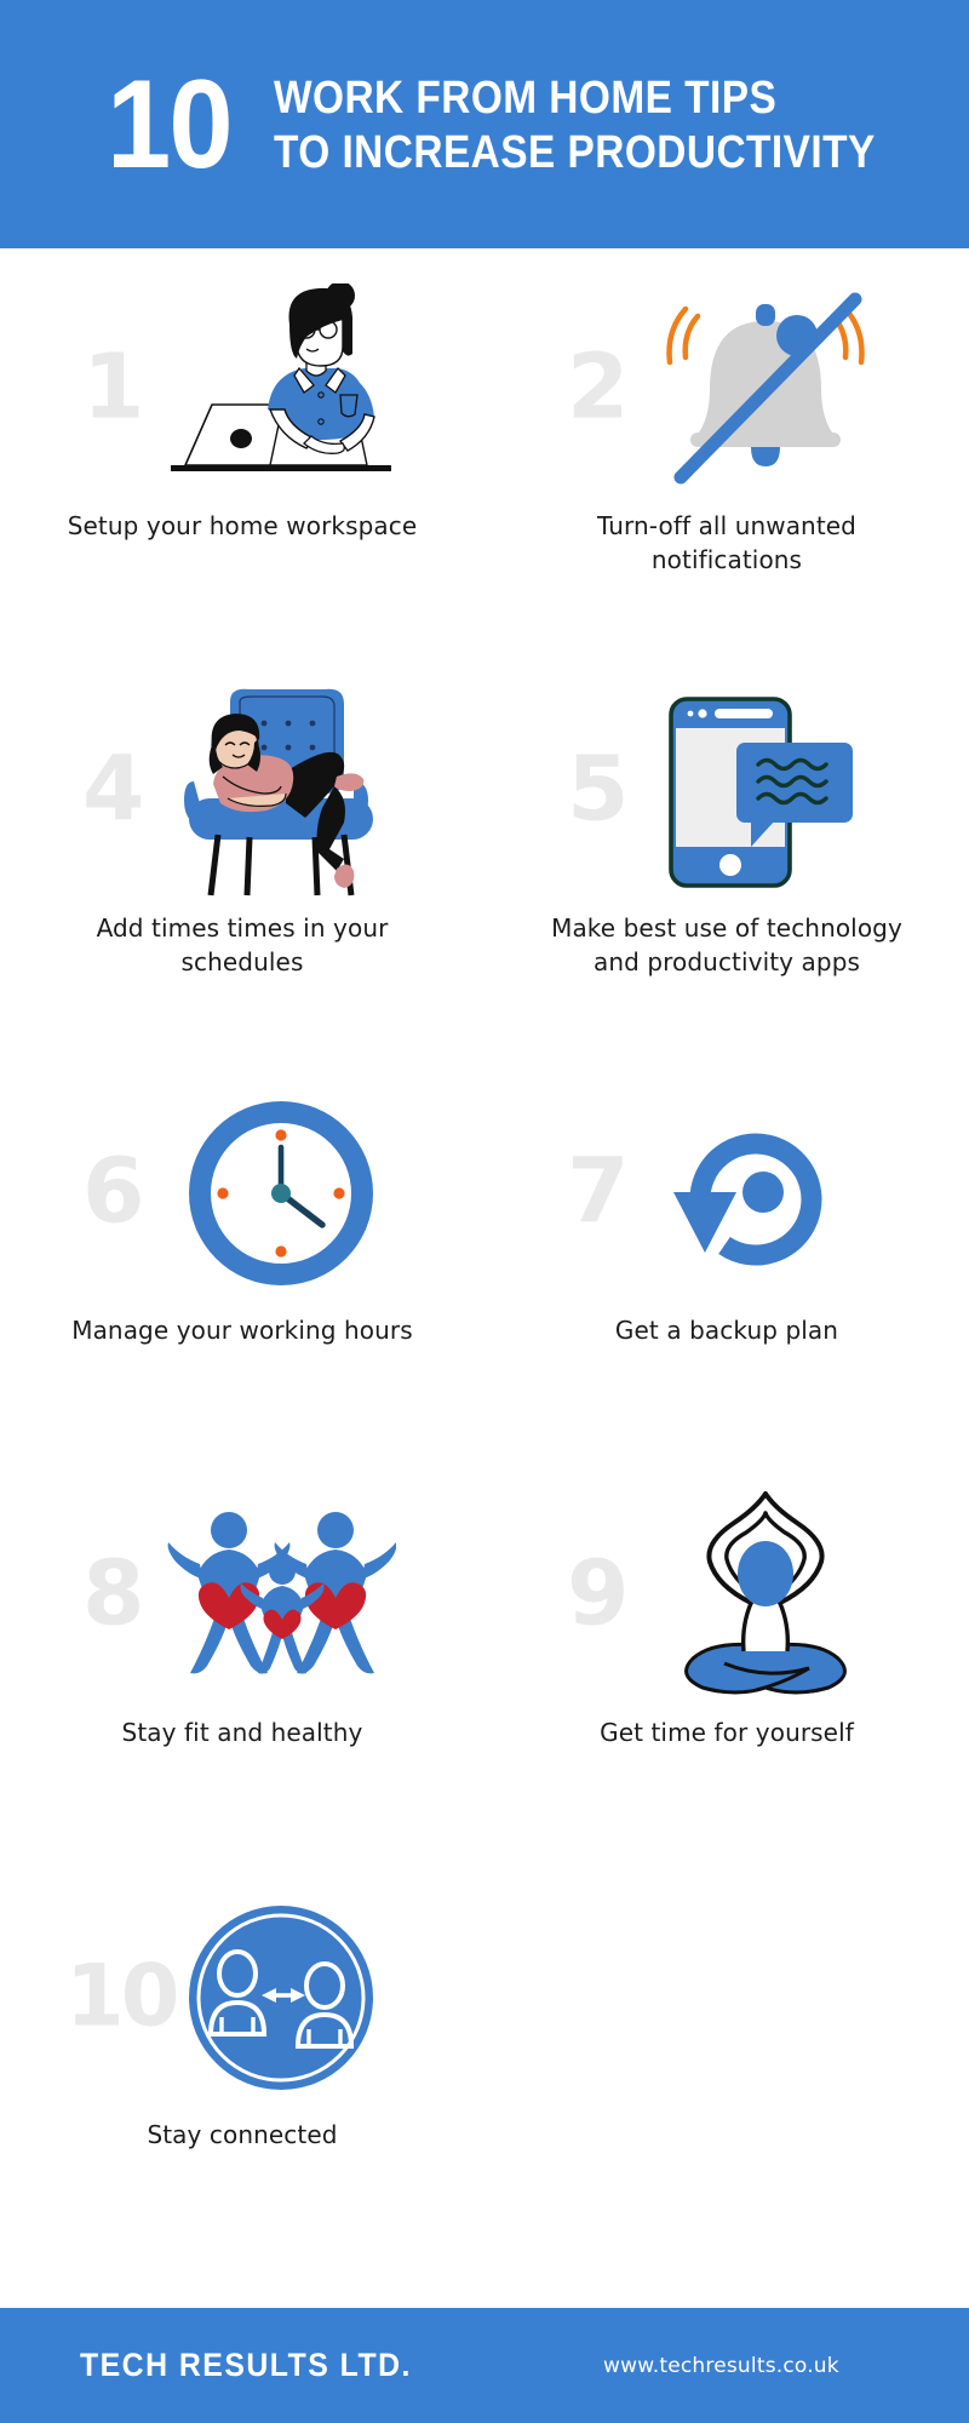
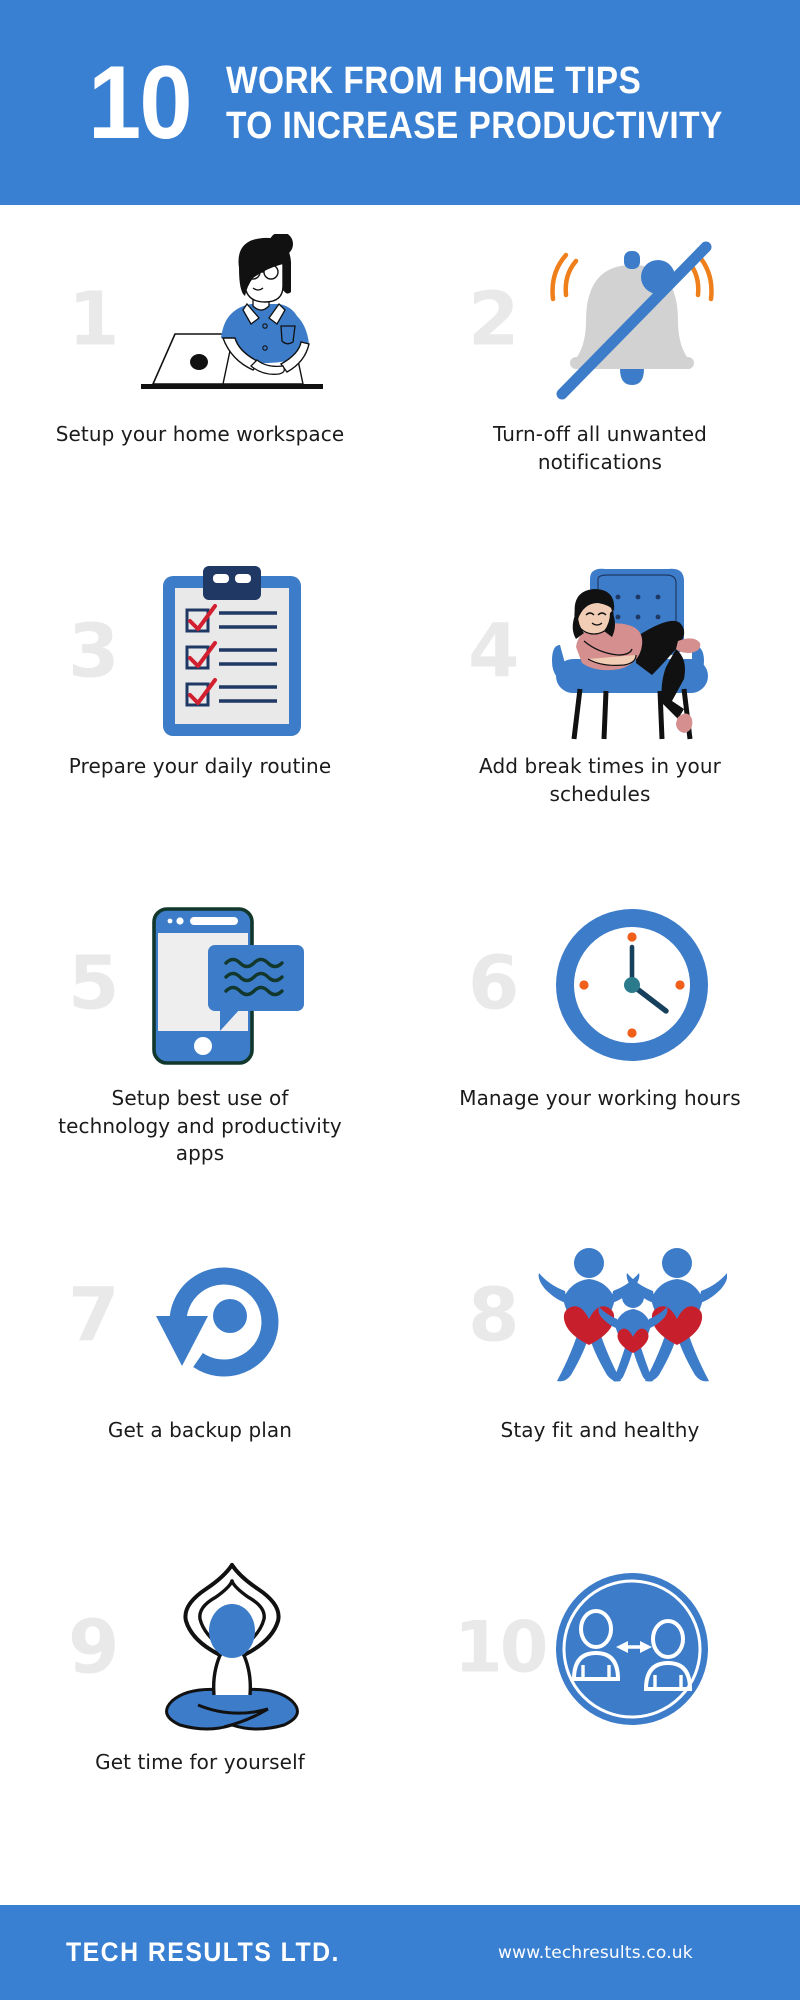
  10
  WORK FROM HOME TIPS
  TO INCREASE PRODUCTIVITY
  Setup your home workspace
  Turn-off all unwanted notifications
+ Prepare your daily routine
- Add times times in your schedules
+ Add break times in your schedules
- Make best use of technology and productivity apps
+ Setup best use of technology and productivity apps
  Manage your working hours
  Get a backup plan
  Stay fit and healthy
  Get time for yourself
- Stay connected
  TECH RESULTS LTD.
  www.techresults.co.uk
